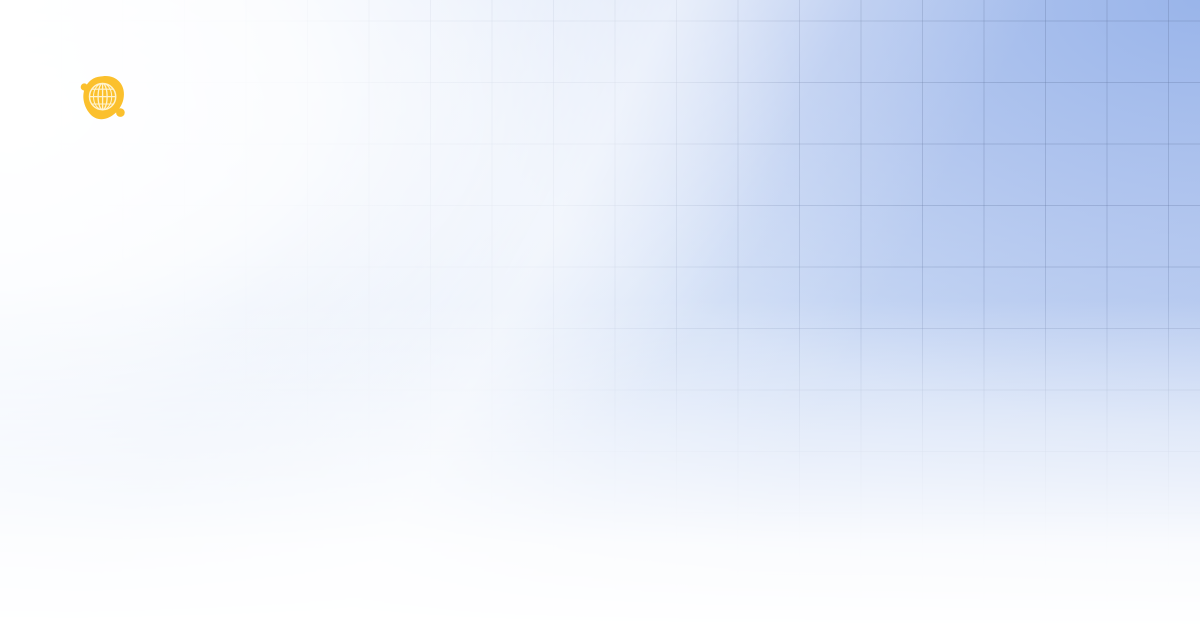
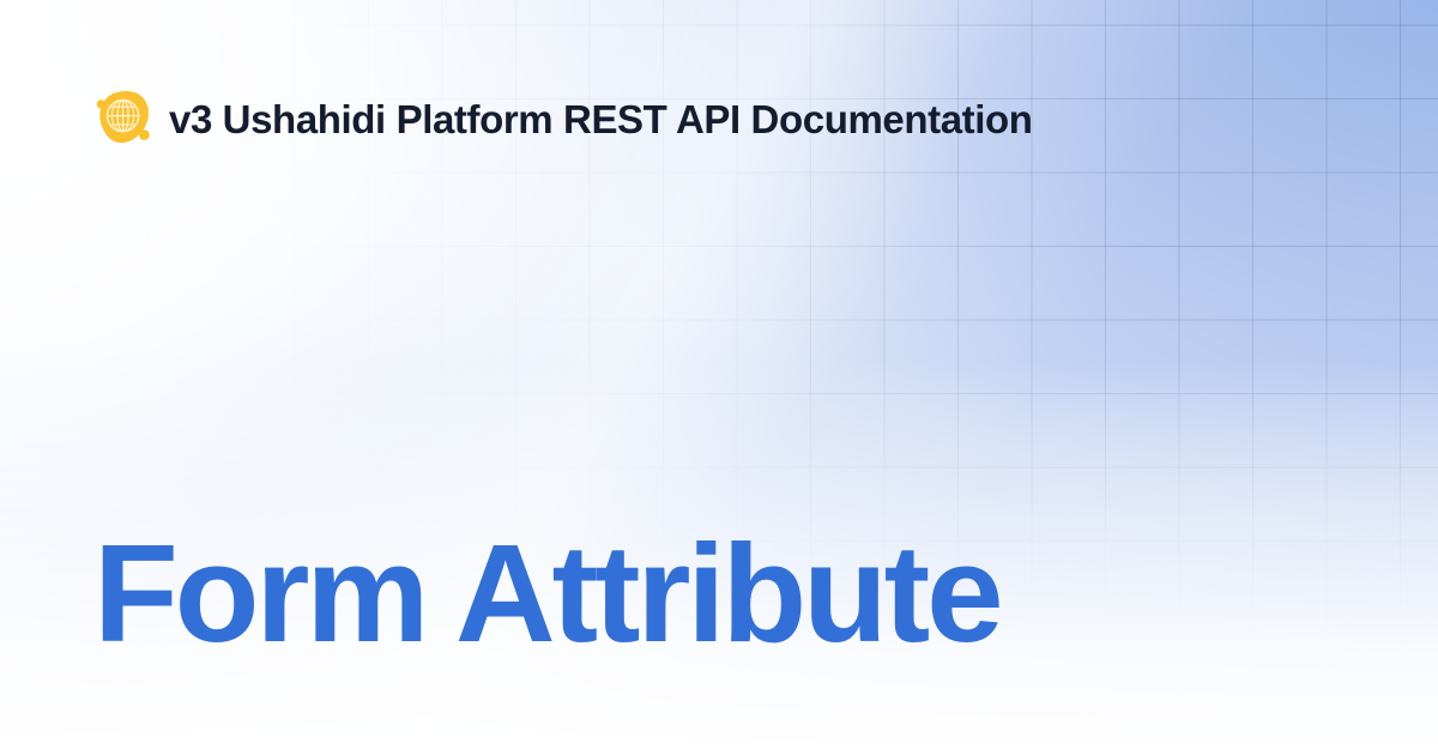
+ v3 Ushahidi Platform REST API Documentation
+ Form Attribute
